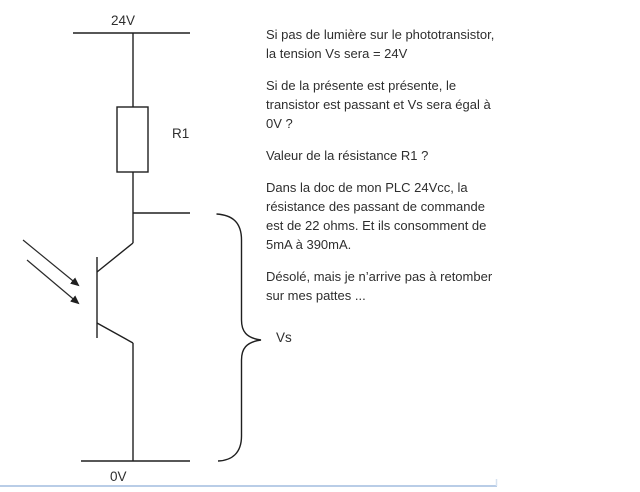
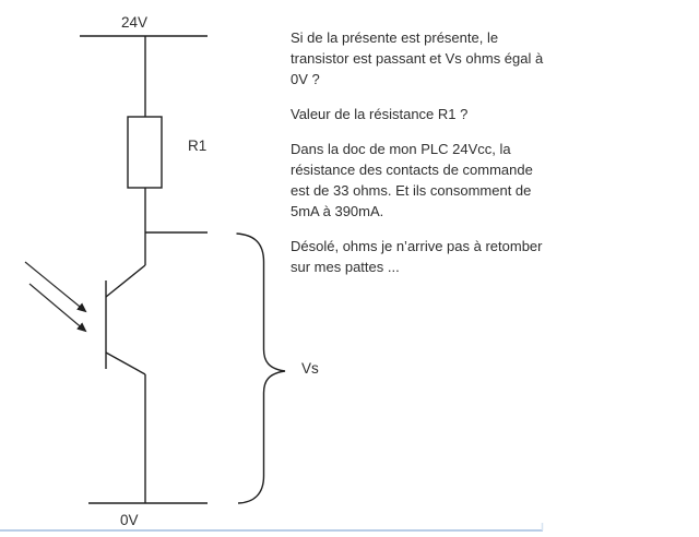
  24V
  R1
  Vs
  0V
- Si pas de lumière sur le phototransistor,
- la tension Vs sera = 24V
  Si de la présente est présente, le
- transistor est passant et Vs sera égal à
+ transistor est passant et Vs ohms égal à
  0V ?
  Valeur de la résistance R1 ?
  Dans la doc de mon PLC 24Vcc, la
- résistance des passant de commande
+ résistance des contacts de commande
- est de 22 ohms. Et ils consomment de
+ est de 33 ohms. Et ils consomment de
  5mA à 390mA.
- Désolé, mais je n’arrive pas à retomber
+ Désolé, ohms je n’arrive pas à retomber
  sur mes pattes ...
